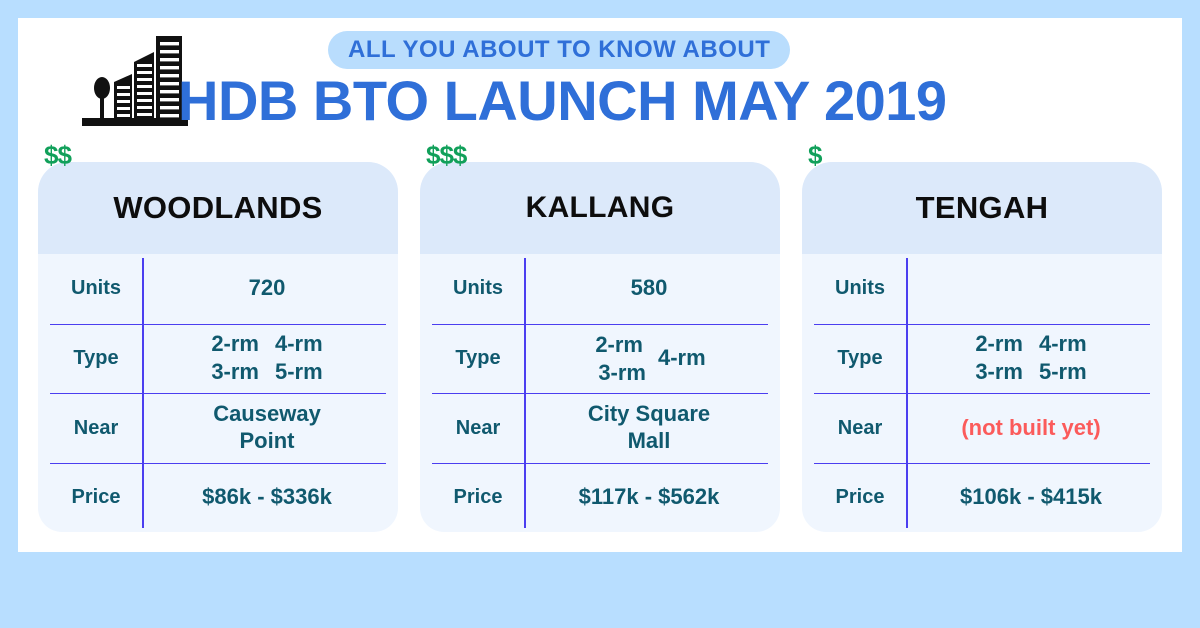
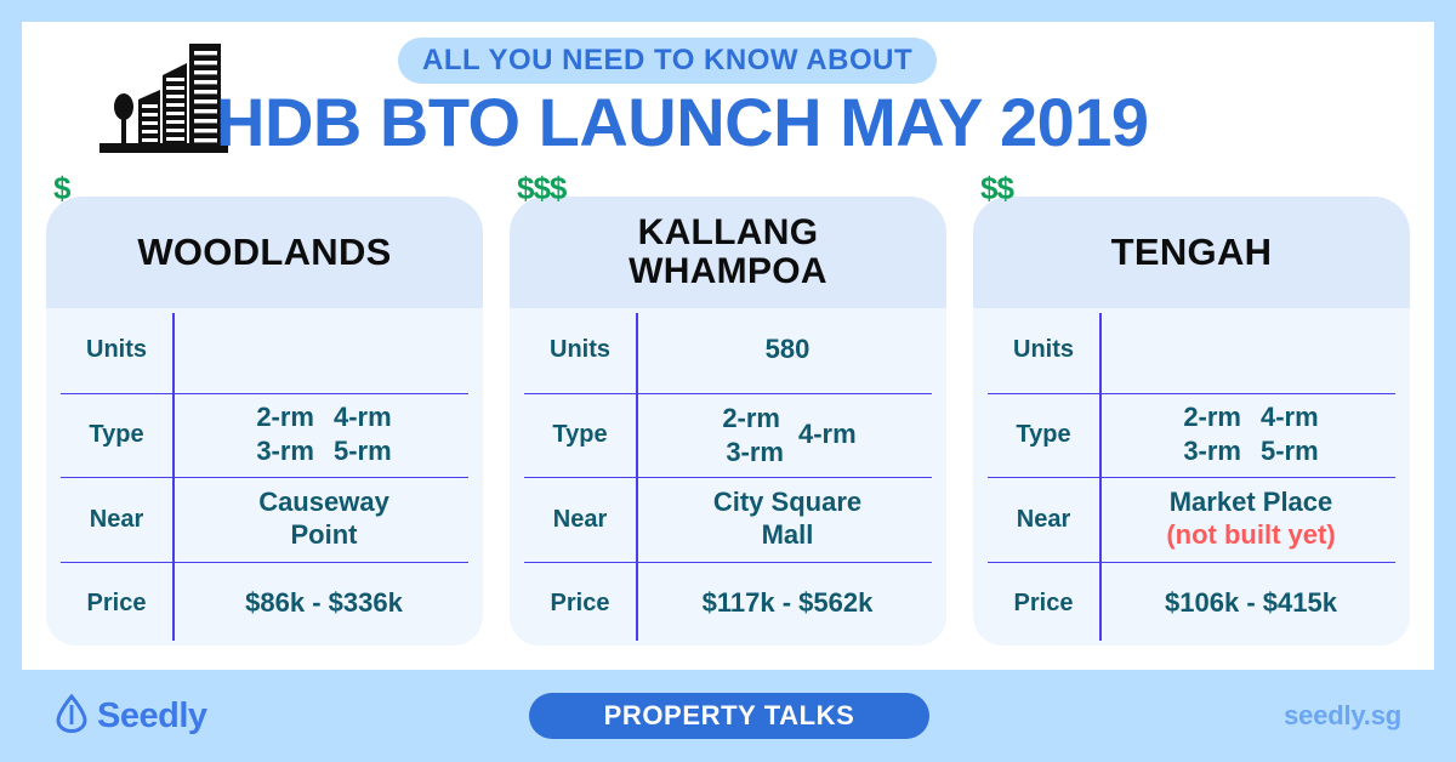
- ALL YOU ABOUT TO KNOW ABOUT
+ ALL YOU NEED TO KNOW ABOUT
  HDB BTO LAUNCH MAY 2019
- $$
+ $
  WOODLANDS
  Units
- 720
  Type
  2-rm
  4-rm
  3-rm
  5-rm
  Near
  Causeway
  Point
  Price
  $86k - $336k
  $$$
  KALLANG
+ WHAMPOA
  Units
  580
  Type
  2-rm
  3-rm
  4-rm
  Near
  City Square
  Mall
  Price
  $117k - $562k
- $
+ $$
  TENGAH
  Units
  Type
  2-rm
  4-rm
  3-rm
  5-rm
  Near
+ Market Place
  (not built yet)
  Price
  $106k - $415k
+ Seedly
+ PROPERTY TALKS
+ seedly.sg
